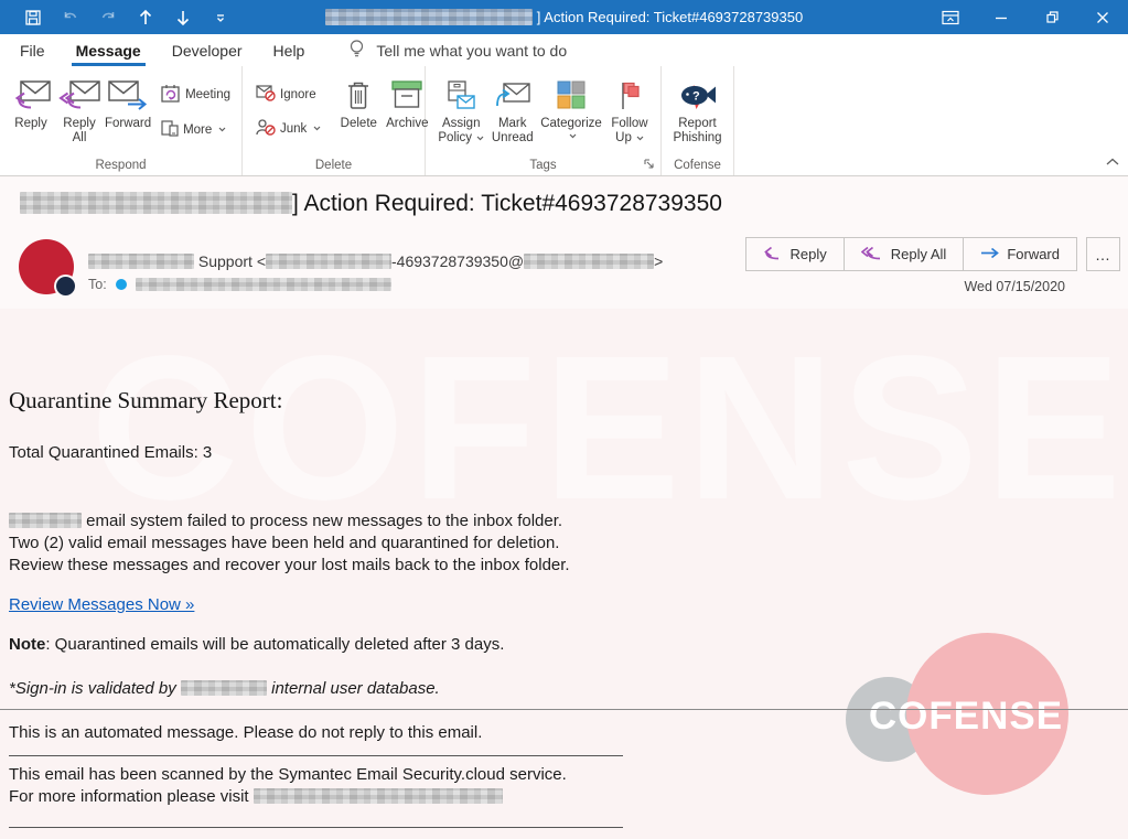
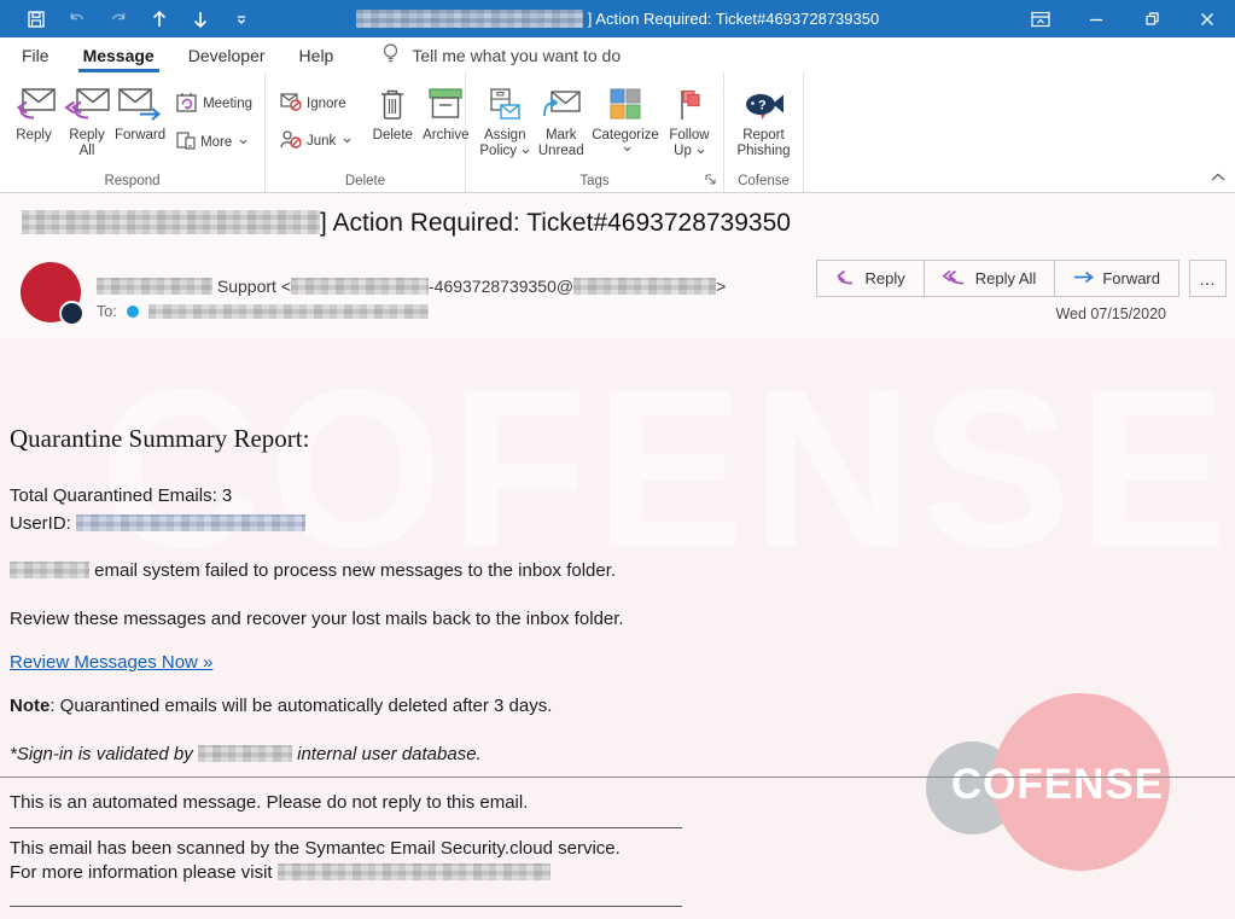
  ] Action Required: Ticket#4693728739350
  File
  Message
  Developer
  Help
  Tell me what you want to do
  Reply
  Reply
  All
  Forward
  Meeting
  More
  Respond
  Ignore
  Junk
  Delete
  Archive
  Delete
  Assign
  Policy
  Mark
  Unread
  Categorize
  Follow
  Up
  Tags
  ?
  Report
  Phishing
  Cofense
  ] Action Required: Ticket#4693728739350
  Support < -4693728739350@ >
  To:
  Reply
  Reply All
  Forward
  …
  Wed 07/15/2020
  COFENSE
  COFENSE
  Quarantine Summary Report:
  Total Quarantined Emails: 3
+ UserID:
  email system failed to process new messages to the inbox folder.
- Two (2) valid email messages have been held and quarantined for deletion.
  Review these messages and recover your lost mails back to the inbox folder.
  Review Messages Now »
  Note: Quarantined emails will be automatically deleted after 3 days.
  *Sign-in is validated by internal user database.
  This is an automated message. Please do not reply to this email.
  This email has been scanned by the Symantec Email Security.cloud service.
  For more information please visit
